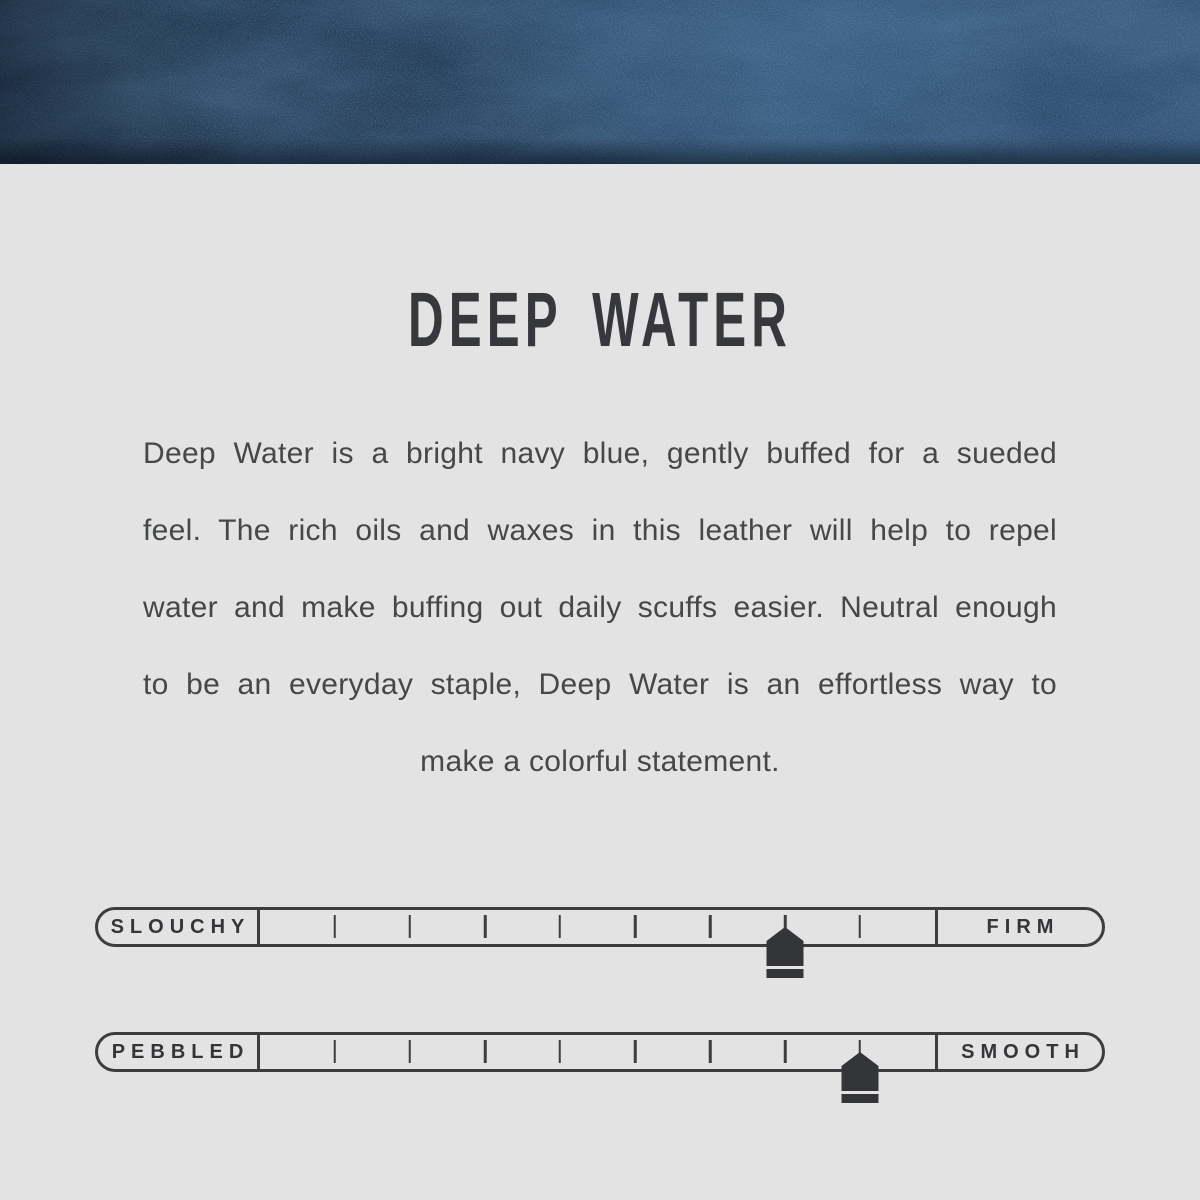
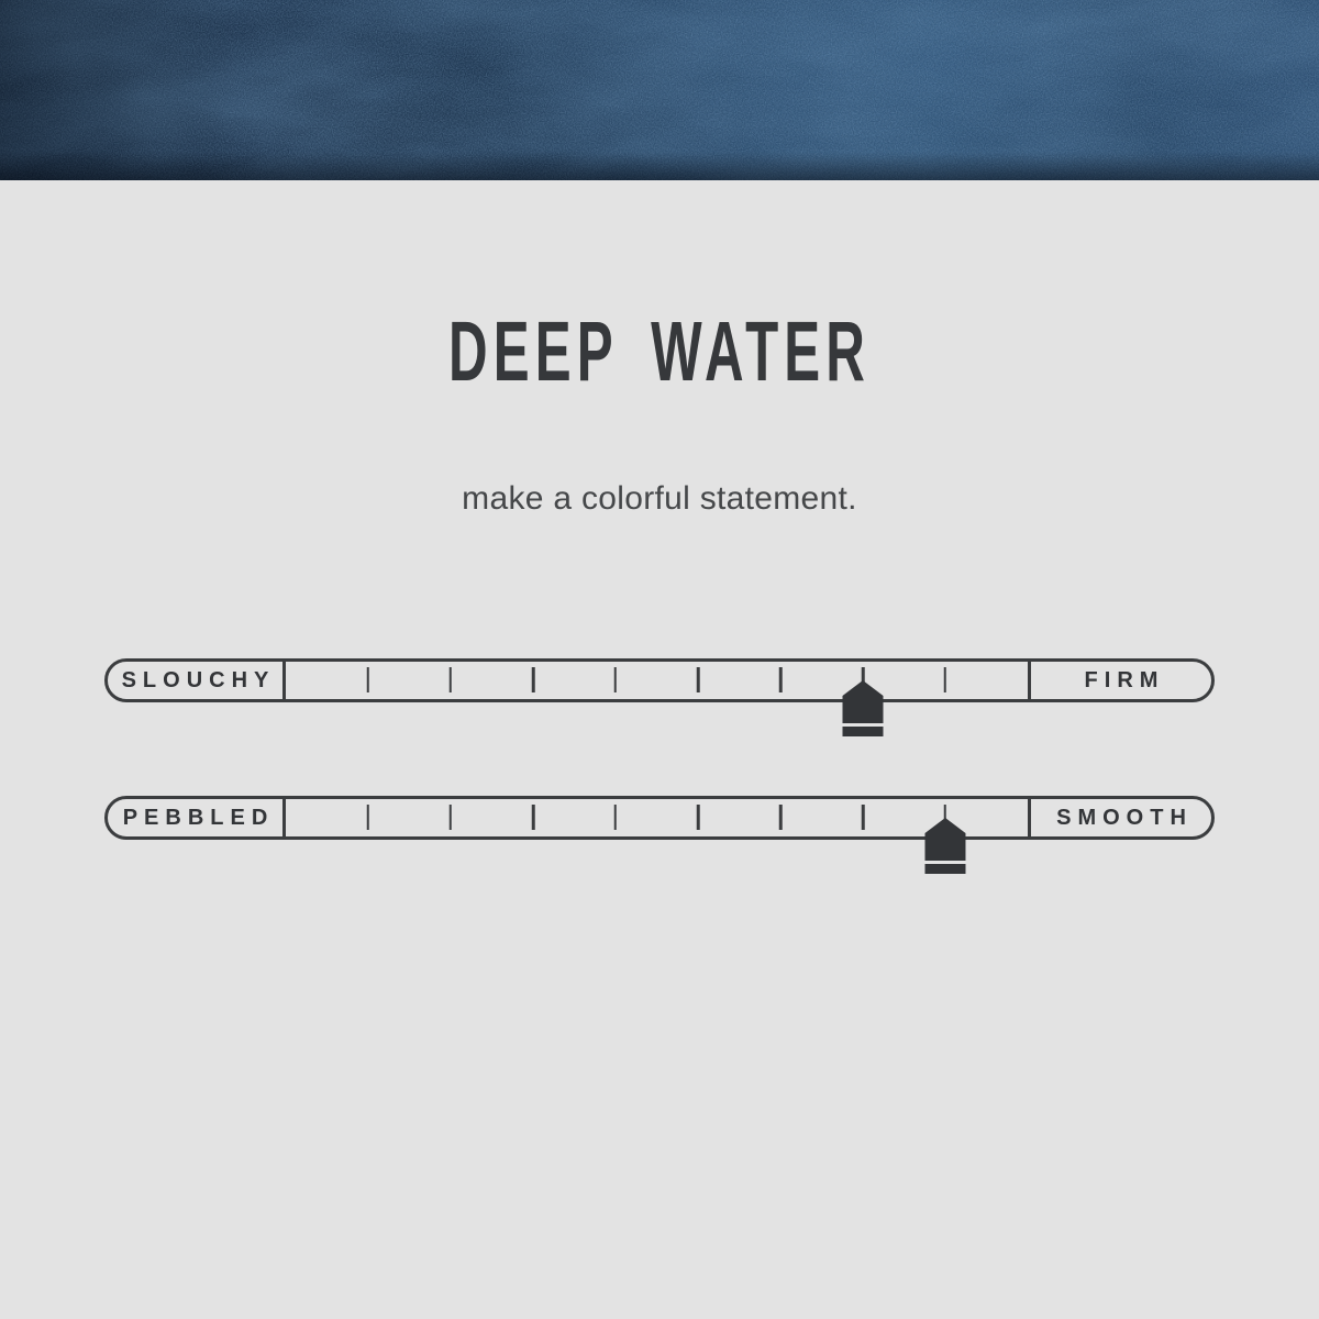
  DEEP WATER
- Deep Water is a bright navy blue, gently buffed for a sueded
- feel. The rich oils and waxes in this leather will help to repel
- water and make buffing out daily scuffs easier. Neutral enough
- to be an everyday staple, Deep Water is an effortless way to
  make a colorful statement.
  SLOUCHY
  FIRM
  PEBBLED
  SMOOTH
